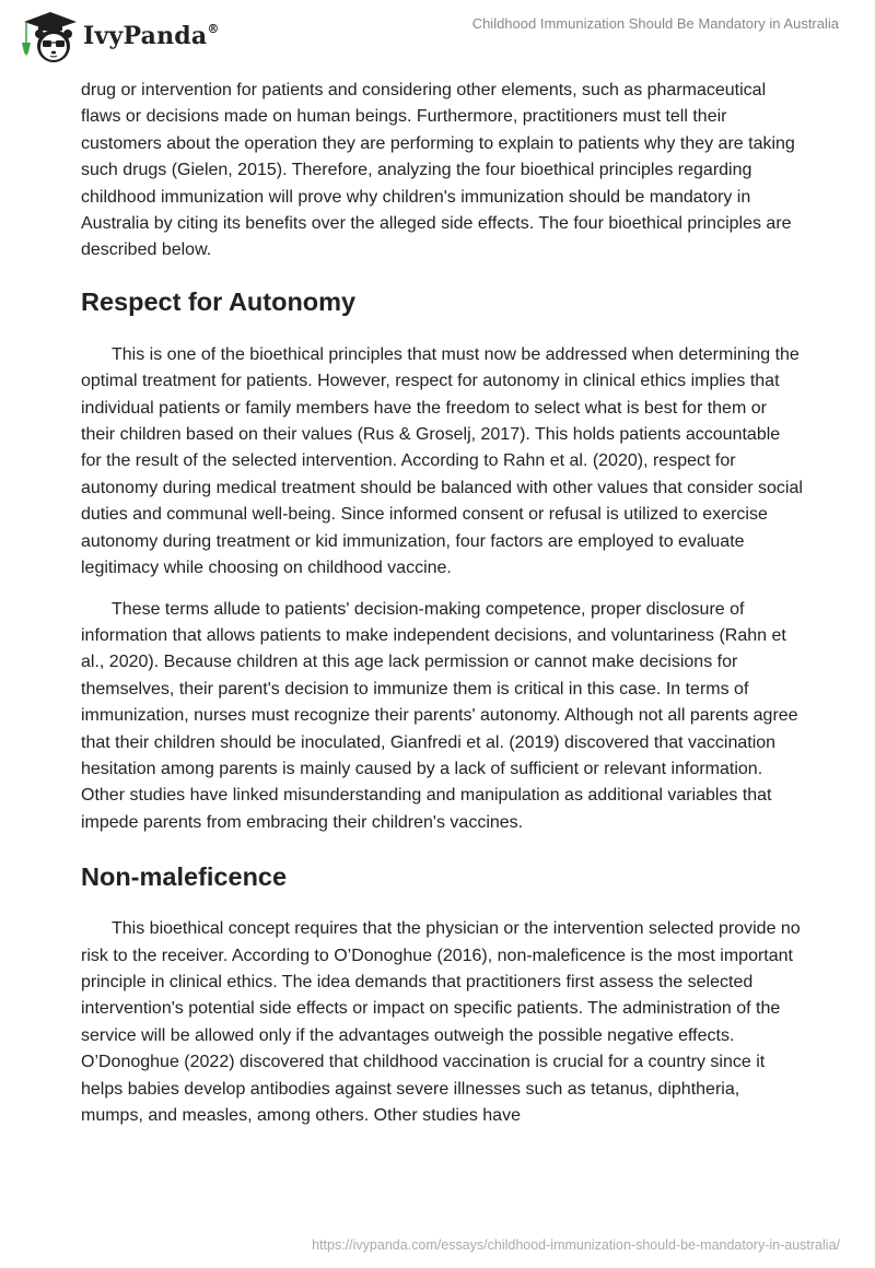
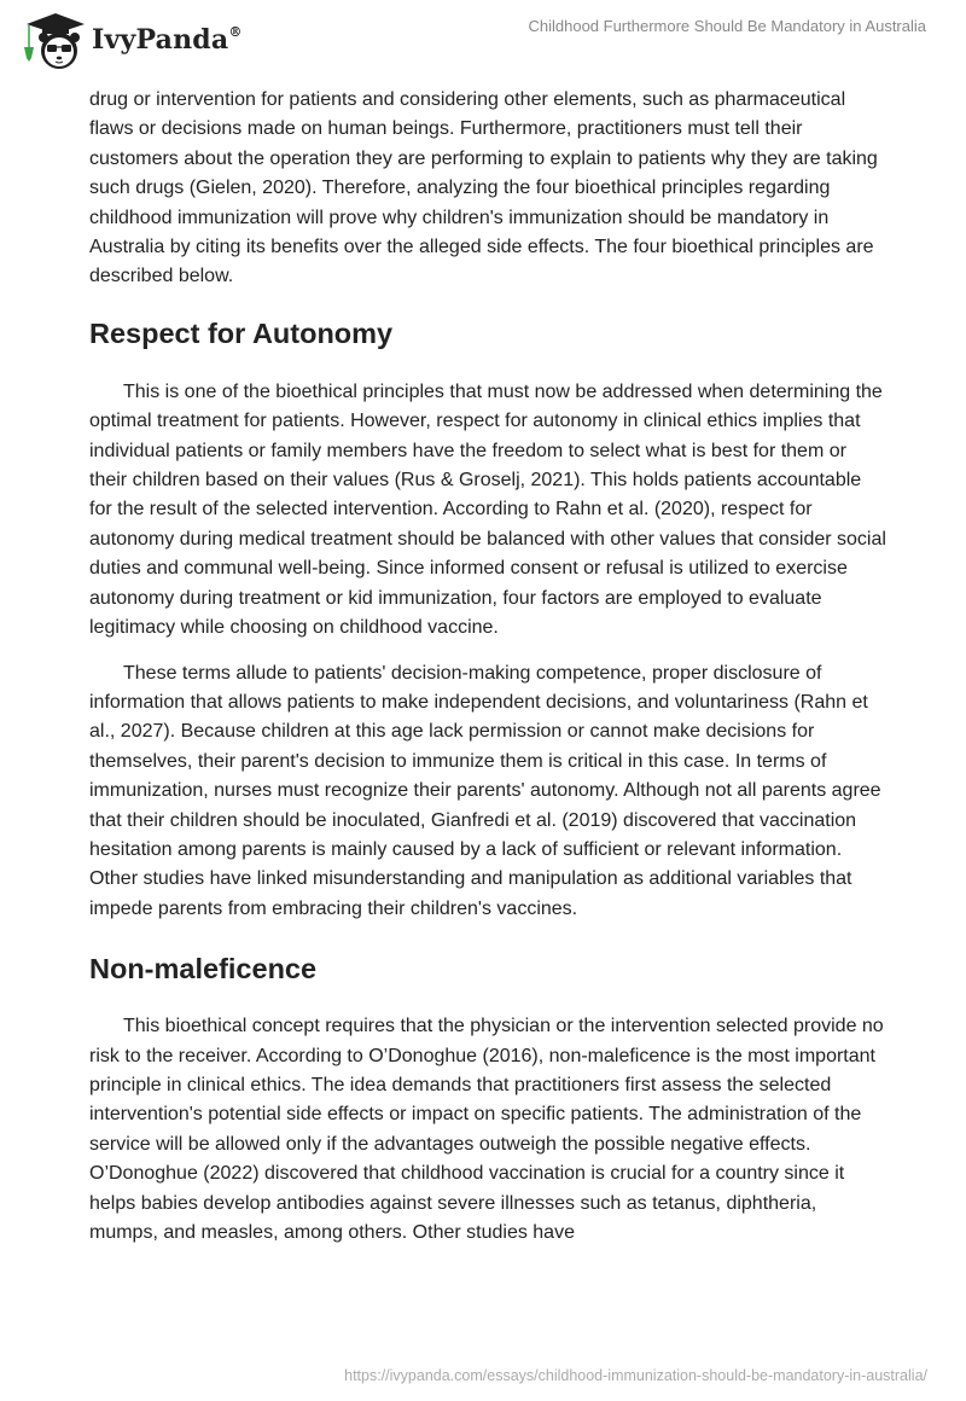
  IvyPanda®
- Childhood Immunization Should Be Mandatory in Australia
+ Childhood Furthermore Should Be Mandatory in Australia
- drug or intervention for patients and considering other elements, such as pharmaceutical flaws or decisions made on human beings. Furthermore, practitioners must tell their customers about the operation they are performing to explain to patients why they are taking such drugs (Gielen, 2015). Therefore, analyzing the four bioethical principles regarding childhood immunization will prove why children's immunization should be mandatory in Australia by citing its benefits over the alleged side effects. The four bioethical principles are described below.
+ drug or intervention for patients and considering other elements, such as pharmaceutical flaws or decisions made on human beings. Furthermore, practitioners must tell their customers about the operation they are performing to explain to patients why they are taking such drugs (Gielen, 2020). Therefore, analyzing the four bioethical principles regarding childhood immunization will prove why children's immunization should be mandatory in Australia by citing its benefits over the alleged side effects. The four bioethical principles are described below.
  Respect for Autonomy
- This is one of the bioethical principles that must now be addressed when determining the optimal treatment for patients. However, respect for autonomy in clinical ethics implies that individual patients or family members have the freedom to select what is best for them or their children based on their values (Rus & Groselj, 2017). This holds patients accountable for the result of the selected intervention. According to Rahn et al. (2020), respect for autonomy during medical treatment should be balanced with other values that consider social duties and communal well-being. Since informed consent or refusal is utilized to exercise autonomy during treatment or kid immunization, four factors are employed to evaluate legitimacy while choosing on childhood vaccine.
+ This is one of the bioethical principles that must now be addressed when determining the optimal treatment for patients. However, respect for autonomy in clinical ethics implies that individual patients or family members have the freedom to select what is best for them or their children based on their values (Rus & Groselj, 2021). This holds patients accountable for the result of the selected intervention. According to Rahn et al. (2020), respect for autonomy during medical treatment should be balanced with other values that consider social duties and communal well-being. Since informed consent or refusal is utilized to exercise autonomy during treatment or kid immunization, four factors are employed to evaluate legitimacy while choosing on childhood vaccine.
- These terms allude to patients' decision-making competence, proper disclosure of information that allows patients to make independent decisions, and voluntariness (Rahn et al., 2020). Because children at this age lack permission or cannot make decisions for themselves, their parent's decision to immunize them is critical in this case. In terms of immunization, nurses must recognize their parents' autonomy. Although not all parents agree that their children should be inoculated, Gianfredi et al. (2019) discovered that vaccination hesitation among parents is mainly caused by a lack of sufficient or relevant information. Other studies have linked misunderstanding and manipulation as additional variables that impede parents from embracing their children's vaccines.
+ These terms allude to patients' decision-making competence, proper disclosure of information that allows patients to make independent decisions, and voluntariness (Rahn et al., 2027). Because children at this age lack permission or cannot make decisions for themselves, their parent's decision to immunize them is critical in this case. In terms of immunization, nurses must recognize their parents' autonomy. Although not all parents agree that their children should be inoculated, Gianfredi et al. (2019) discovered that vaccination hesitation among parents is mainly caused by a lack of sufficient or relevant information. Other studies have linked misunderstanding and manipulation as additional variables that impede parents from embracing their children's vaccines.
  Non-maleficence
  This bioethical concept requires that the physician or the intervention selected provide no risk to the receiver. According to O’Donoghue (2016), non-maleficence is the most important principle in clinical ethics. The idea demands that practitioners first assess the selected intervention's potential side effects or impact on specific patients. The administration of the service will be allowed only if the advantages outweigh the possible negative effects. O’Donoghue (2022) discovered that childhood vaccination is crucial for a country since it helps babies develop antibodies against severe illnesses such as tetanus, diphtheria, mumps, and measles, among others. Other studies have
  https://ivypanda.com/essays/childhood-immunization-should-be-mandatory-in-australia/
